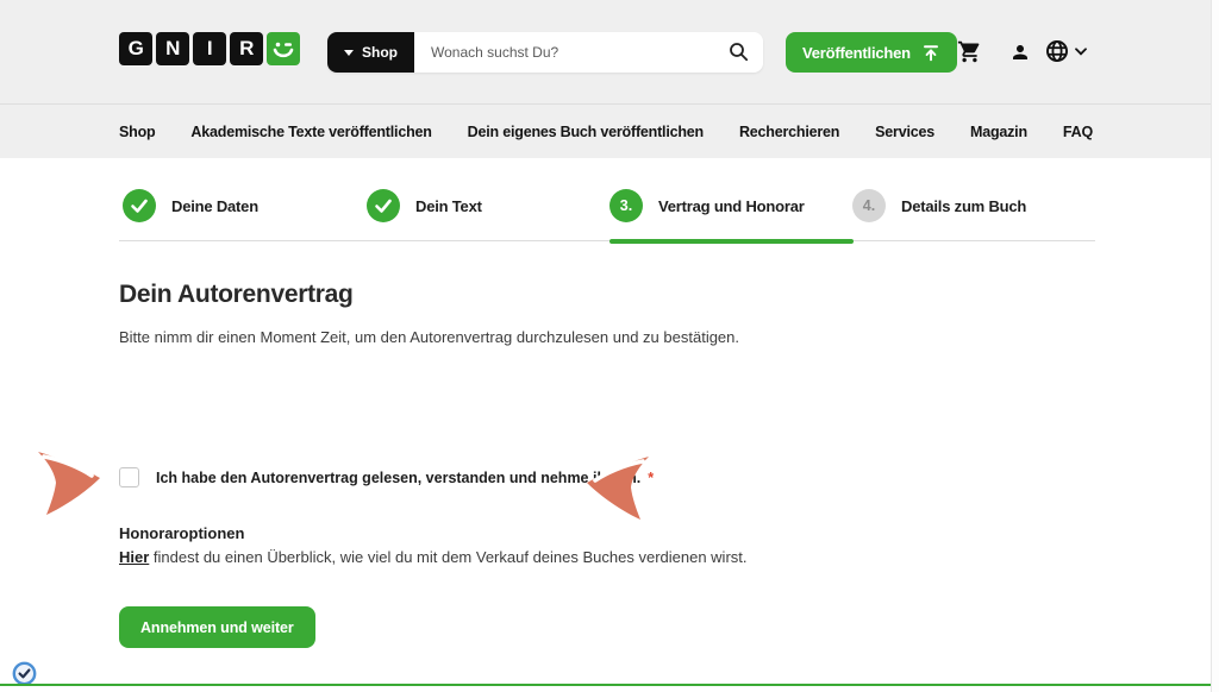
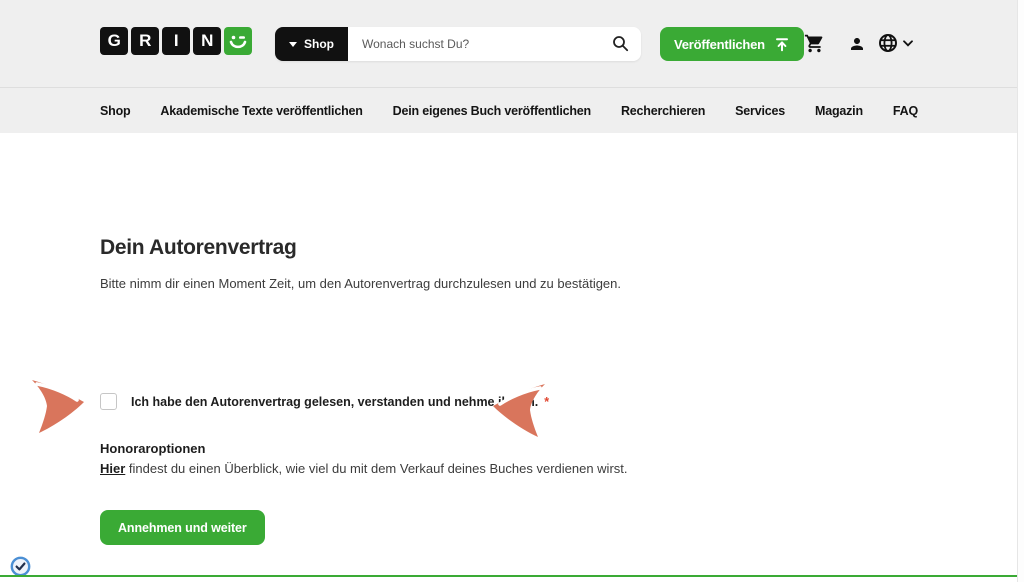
  G
- N
+ R
  I
- R
+ N
  Shop
  Wonach suchst Du?
  Veröffentlichen
  Shop
  Akademische Texte veröffentlichen
  Dein eigenes Buch veröffentlichen
  Recherchieren
  Services
  Magazin
  FAQ
- Deine Daten
- Dein Text
- 3.
- Vertrag und Honorar
- 4.
- Details zum Buch
  Dein Autorenvertrag
  Bitte nimm dir einen Moment Zeit, um den Autorenvertrag durchzulesen und zu bestätigen.
  Ich habe den Autorenvertrag gelesen, verstanden und nehme i.
  *
  Honoraroptionen
  Hier findest du einen Überblick, wie viel du mit dem Verkauf deines Buches verdienen wirst.
  Annehmen und weiter
